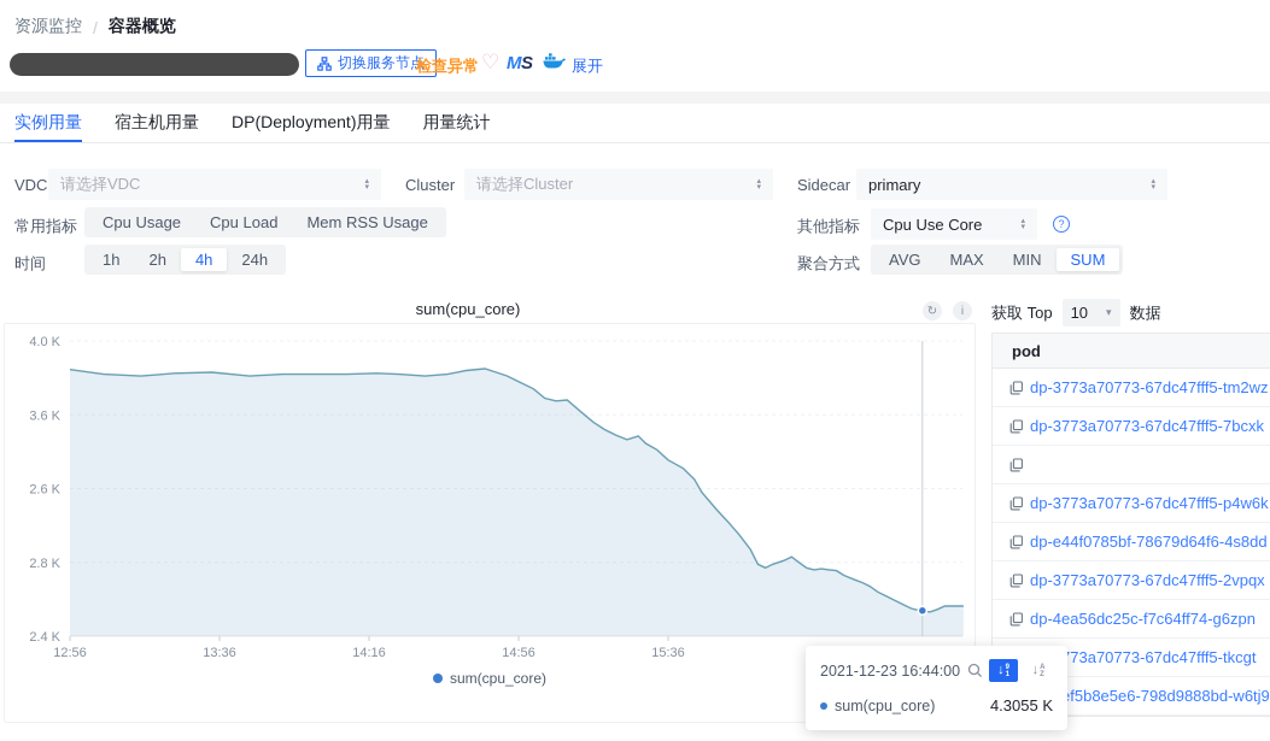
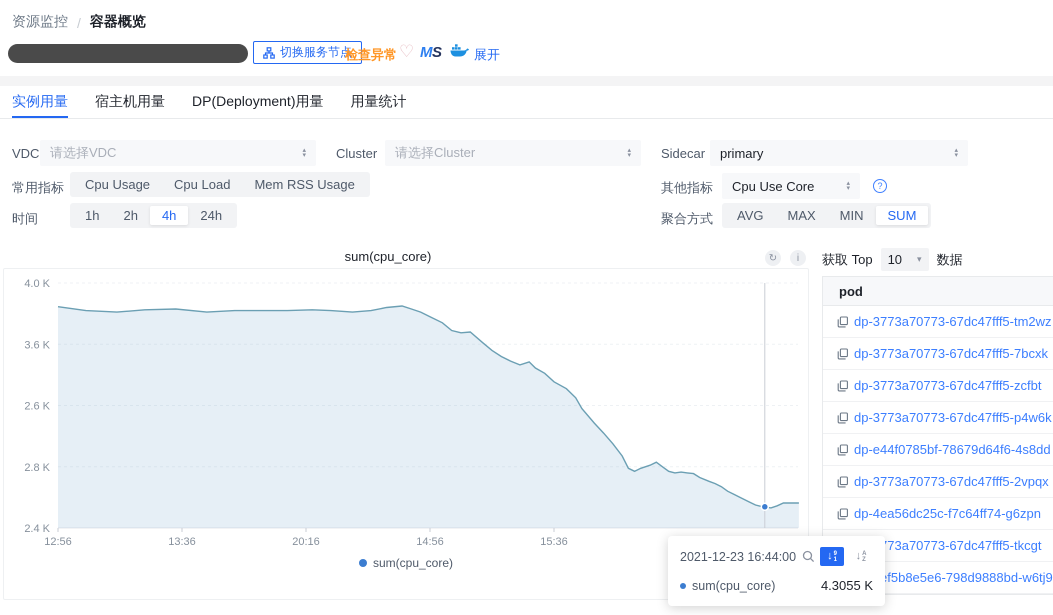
  资源监控
  /
  容器概览
  切换服务节点
  检查异常
  ♡
  MS
  展开
  实例用量
  宿主机用量
  DP(Deployment)用量
  用量统计
  VDC
  请选择VDC
  Cluster
  请选择Cluster
  Sidecar
  primary
  常用指标
  Cpu Usage
  Cpu Load
  Mem RSS Usage
  其他指标
  Cpu Use Core
  ?
  时间
  1h
  2h
  4h
  24h
  聚合方式
  AVG
  MAX
  MIN
  SUM
  sum(cpu_core)
  ↻
  i
  获取 Top
  10
  ▾
  数据
  4.0 K
  3.6 K
  2.6 K
  2.8 K
  2.4 K
  12:56
  13:36
- 14:16
+ 20:16
  14:56
  15:36
  sum(cpu_core)
  pod
  dp-3773a70773-67dc47fff5-tm2wz
  dp-3773a70773-67dc47fff5-7bcxk
+ dp-3773a70773-67dc47fff5-zcfbt
  dp-3773a70773-67dc47fff5-p4w6k
  dp-e44f0785bf-78679d64f6-4s8dd
  dp-3773a70773-67dc47fff5-2vpqx
  dp-4ea56dc25c-f7c64ff74-g6zpn
  73a70773-67dc47fff5-tkcgt
  f5b8e5e6-798d9888bd-w6tj9
  2021-12-23 16:44:00
  ↓
  ↓
  sum(cpu_core)
  4.3055 K
